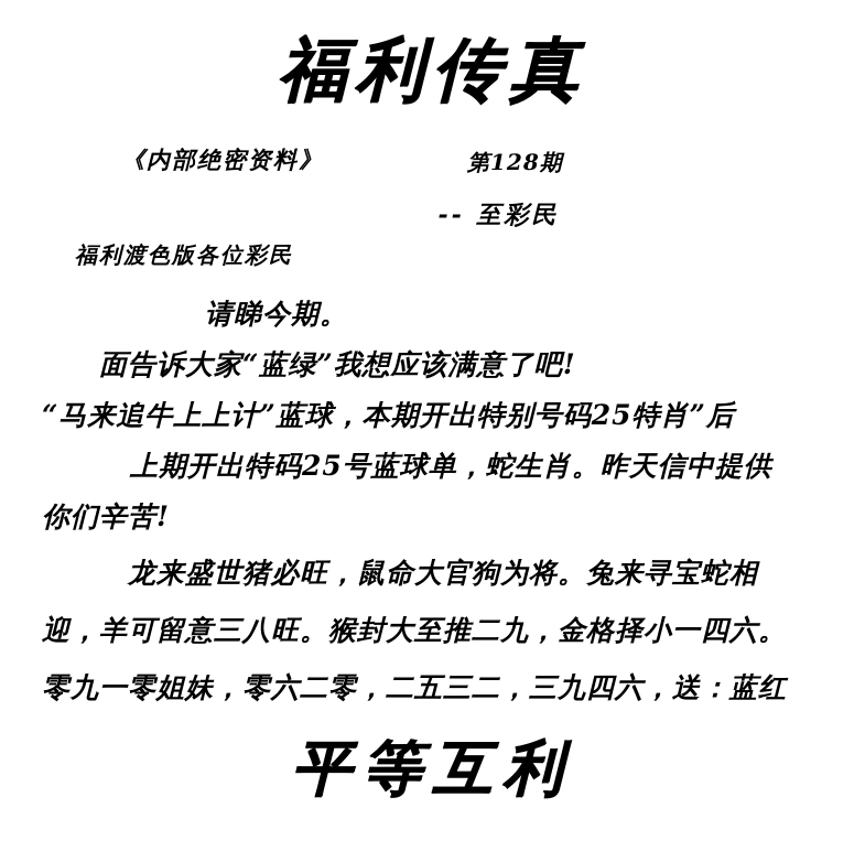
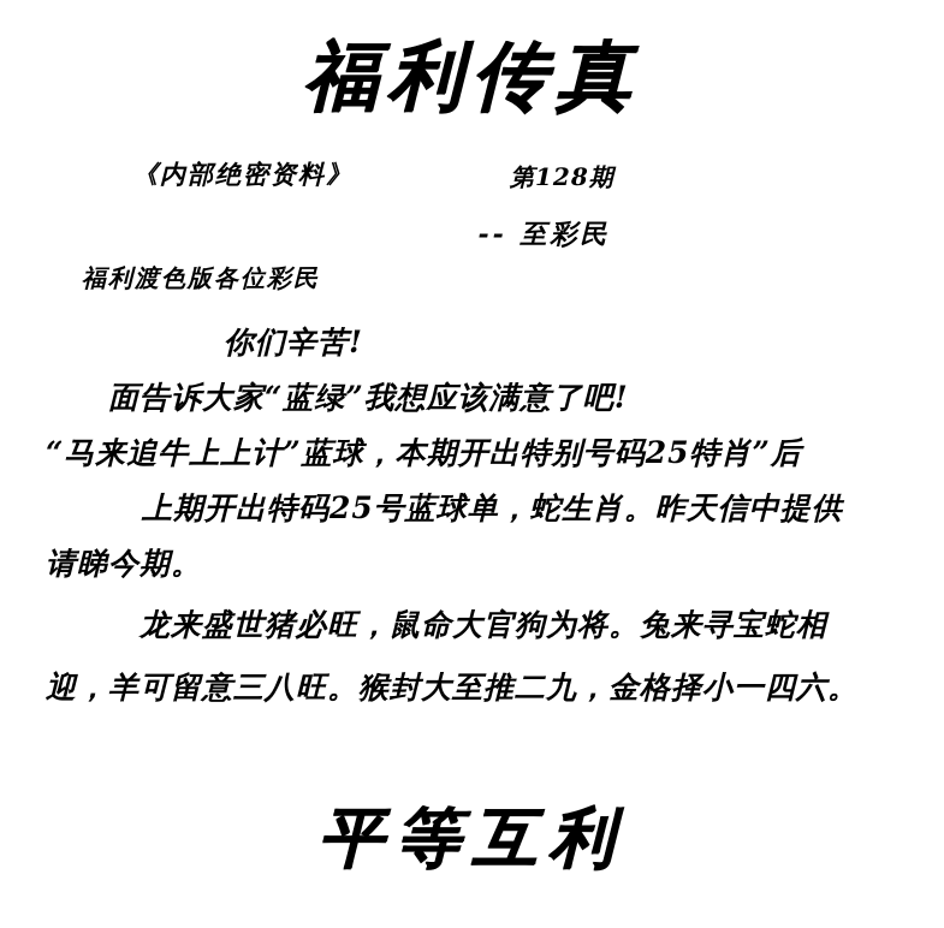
  福利传真
  《内部绝密资料》
  第128期
  -- 至彩民
  福利渡色版各位彩民
- 请睇今期。
+ 你们辛苦!
  面告诉大家“蓝绿”我想应该满意了吧!
  “马来追牛上上计”蓝球，本期开出特别号码25特肖”后
  上期开出特码25号蓝球单，蛇生肖。昨天信中提供
- 你们辛苦!
+ 请睇今期。
  龙来盛世猪必旺，鼠命大官狗为将。兔来寻宝蛇相
  迎，羊可留意三八旺。猴封大至推二九，金格择小一四六。
- 零九一零姐妹，零六二零，二五三二，三九四六，送：蓝红
  平等互利
